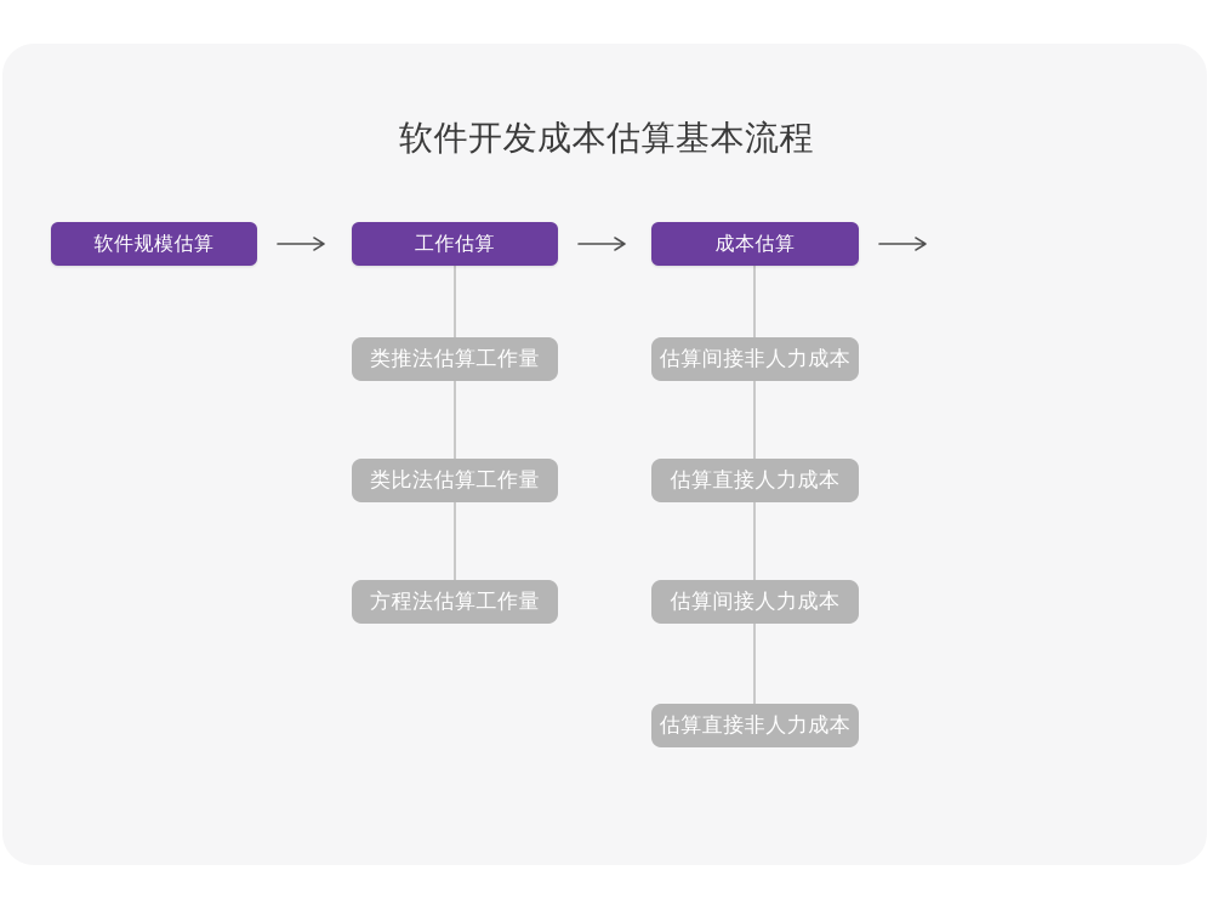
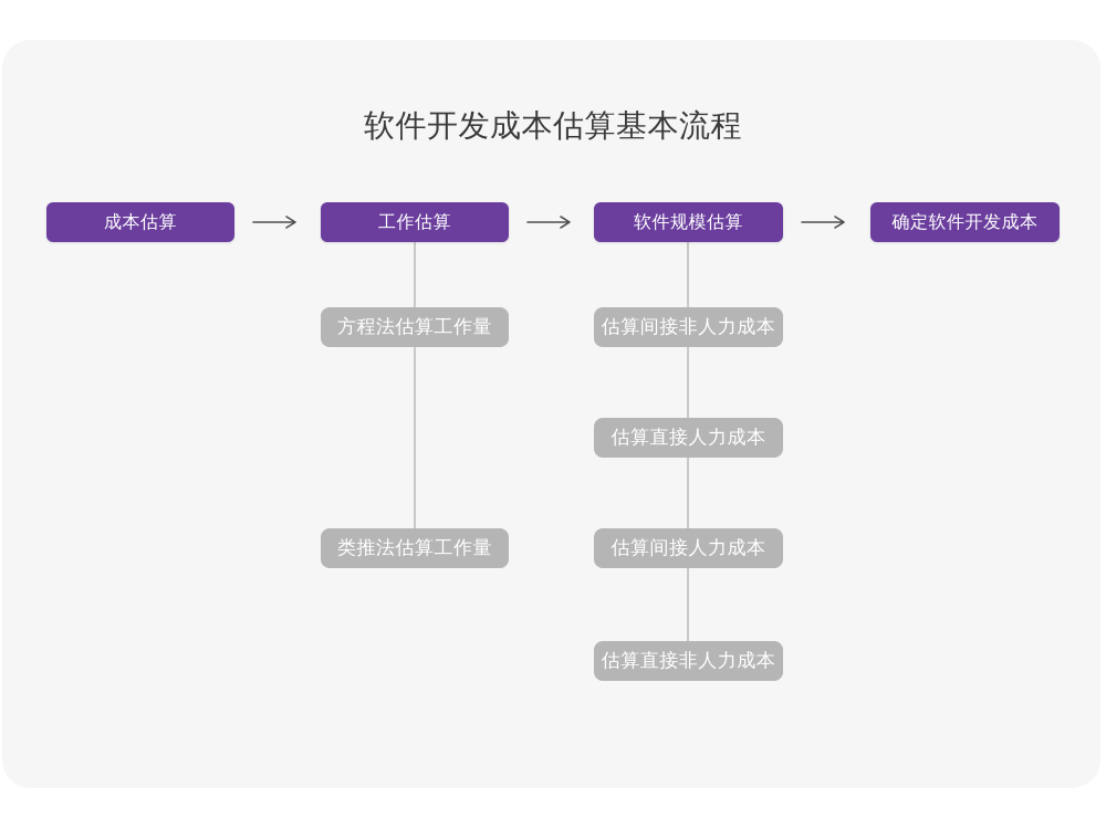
  软件开发成本估算基本流程
- 软件规模估算
+ 成本估算
  工作估算
- 成本估算
+ 软件规模估算
+ 确定软件开发成本
- 类推法估算工作量
+ 方程法估算工作量
- 类比法估算工作量
- 方程法估算工作量
+ 类推法估算工作量
  估算间接非人力成本
  估算直接人力成本
  估算间接人力成本
  估算直接非人力成本
